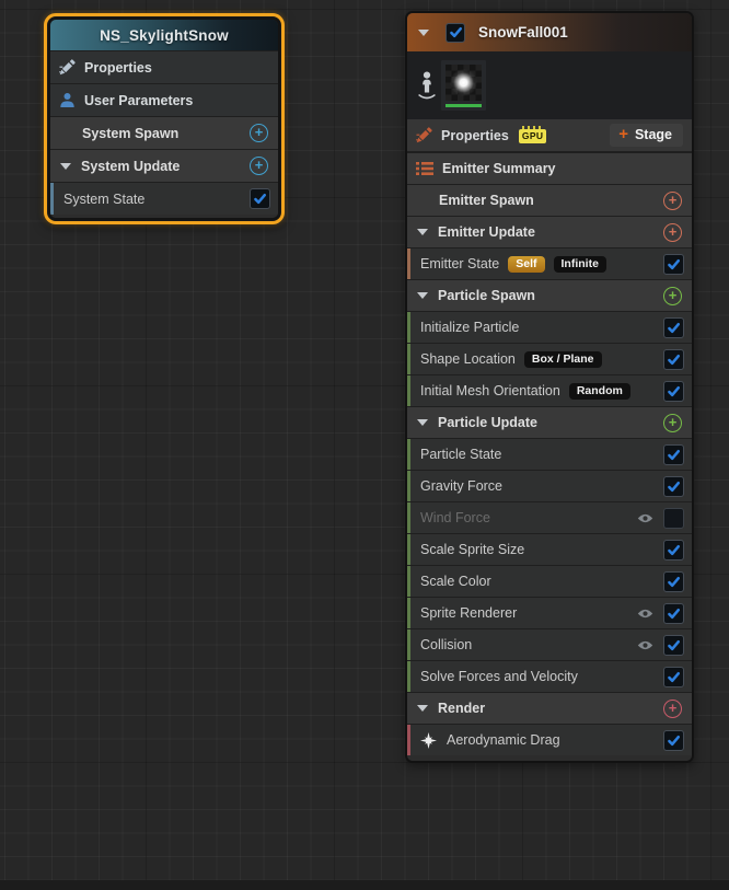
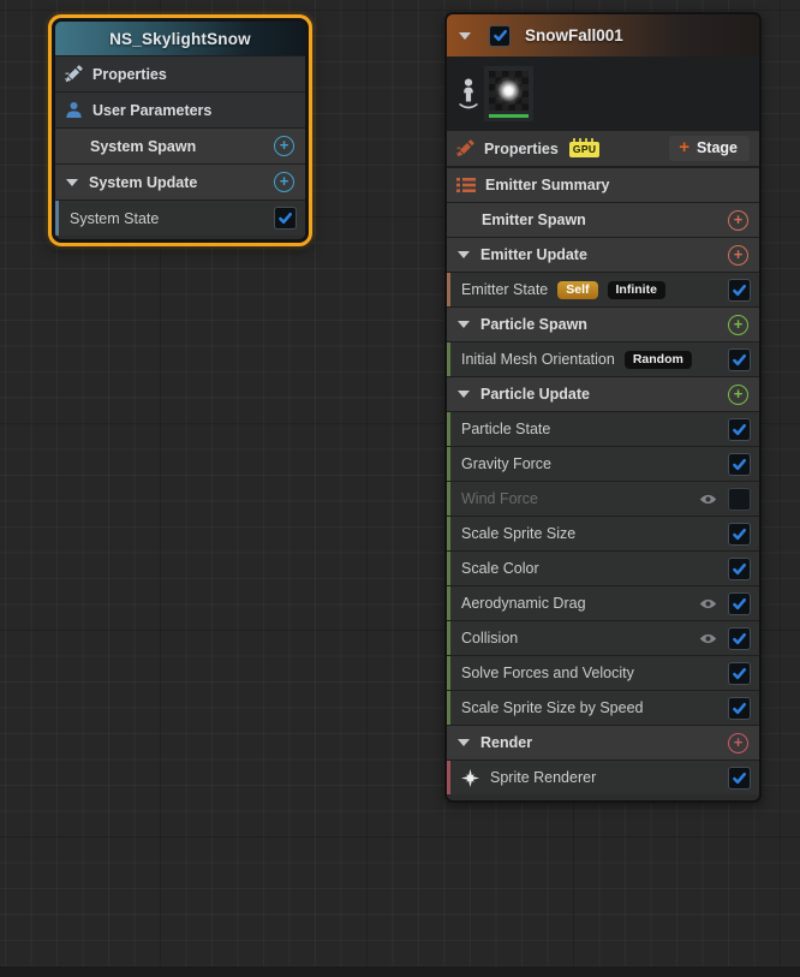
  NS_SkylightSnow
  Properties
  User Parameters
  System Spawn
  +
  System Update
  +
  System State
  SnowFall001
  Properties
  GPU
  +
  Stage
  Emitter Summary
  Emitter Spawn
  +
  Emitter Update
  +
  Emitter State
  Self
  Infinite
  Particle Spawn
  +
- Initialize Particle
- Shape Location
- Box / Plane
  Initial Mesh Orientation
  Random
  Particle Update
  +
  Particle State
  Gravity Force
  Wind Force
  Scale Sprite Size
  Scale Color
- Sprite Renderer
+ Aerodynamic Drag
  Collision
  Solve Forces and Velocity
+ Scale Sprite Size by Speed
  Render
  +
- Aerodynamic Drag
+ Sprite Renderer
